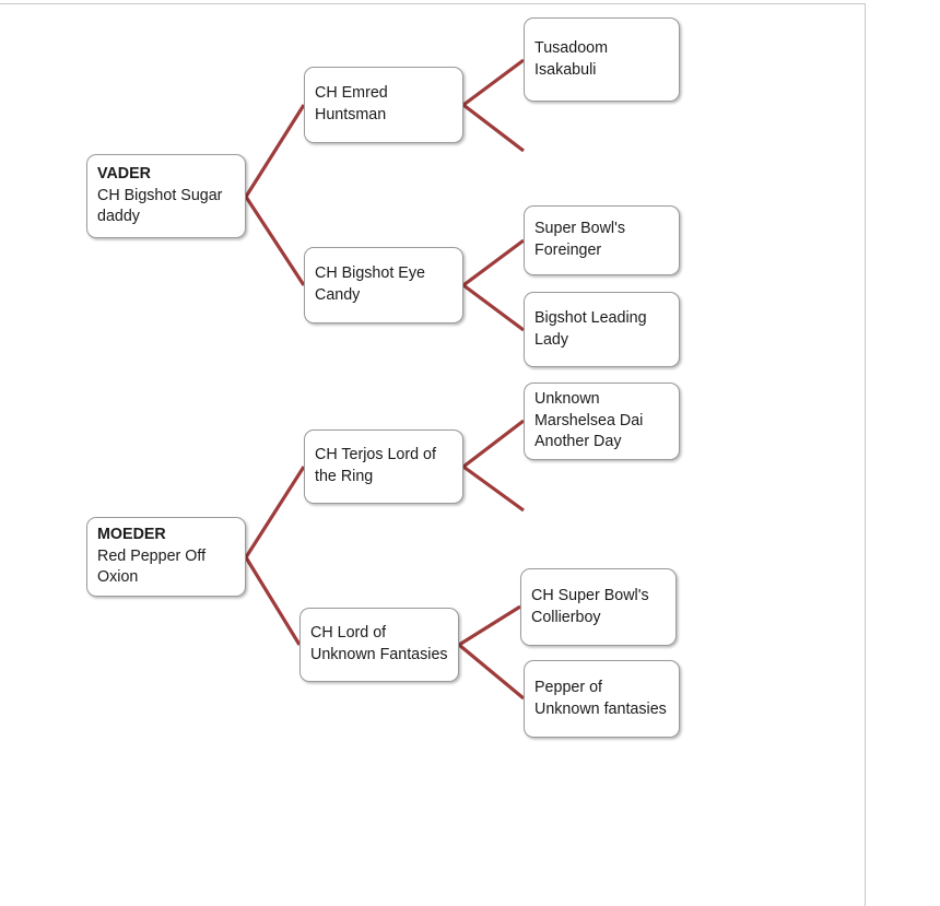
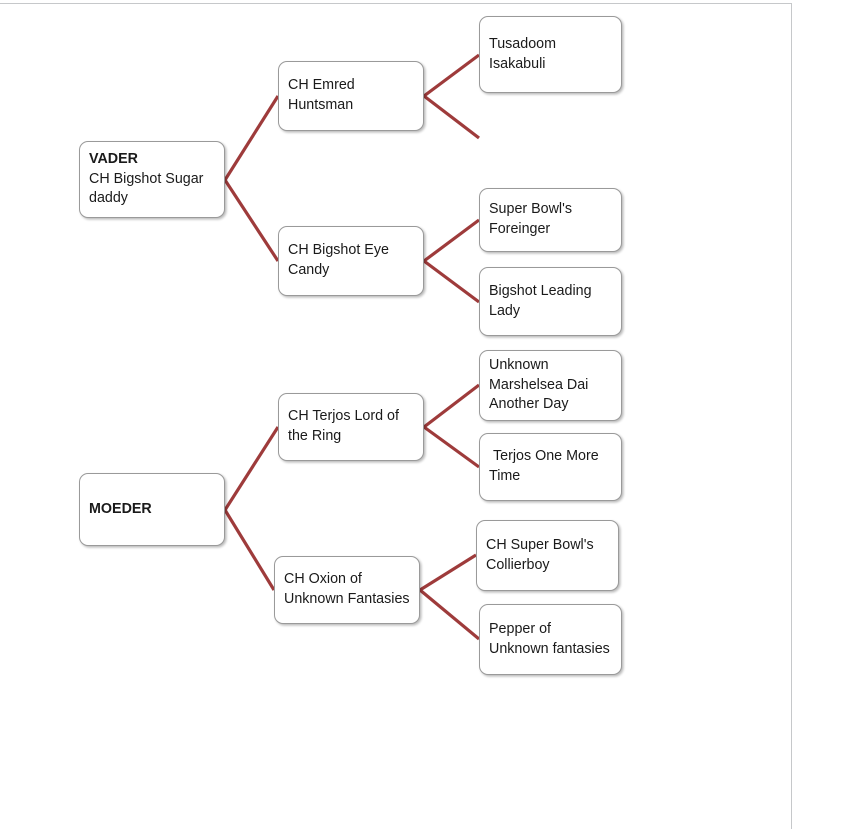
  VADER
  CH Bigshot Sugar daddy
  CH Emred Huntsman
  CH Bigshot Eye Candy
  Tusadoom Isakabuli
  Super Bowl's Foreinger
  Bigshot Leading Lady
  MOEDER
- Red Pepper Off Oxion
  CH Terjos Lord of the Ring
- CH Lord of Unknown Fantasies
+ CH Oxion of Unknown Fantasies
  Unknown Marshelsea Dai Another Day
+ Terjos One More Time
  CH Super Bowl's Collierboy
  Pepper of Unknown fantasies
